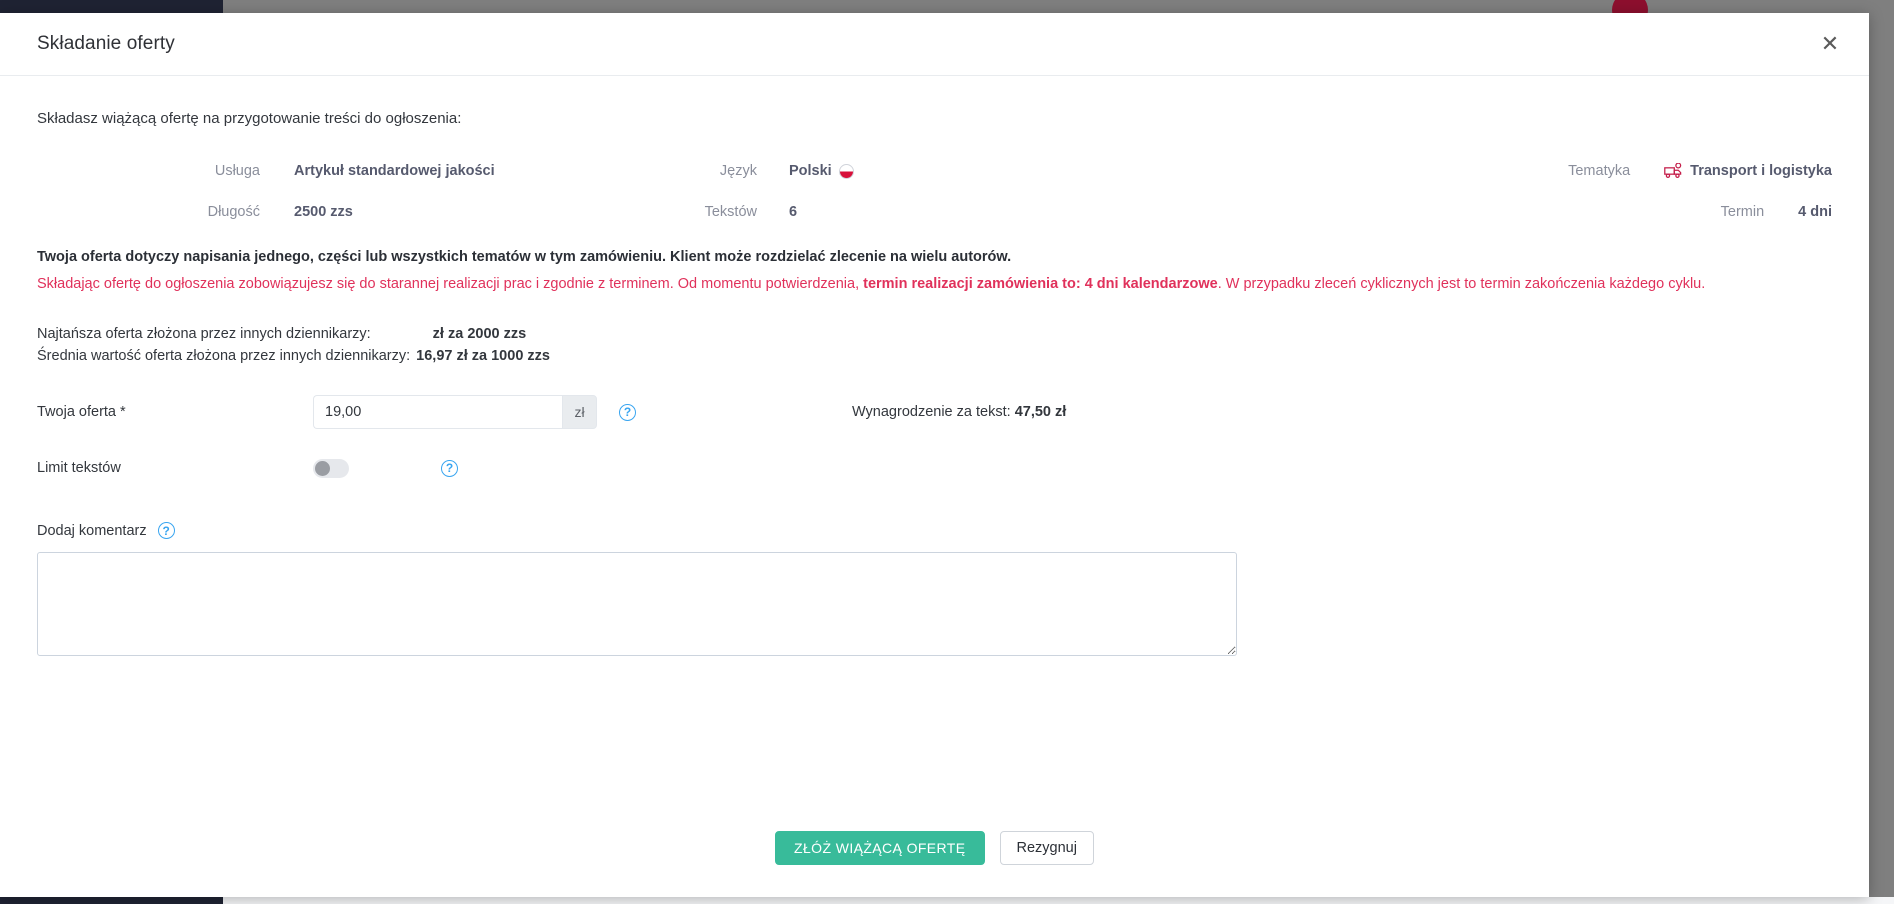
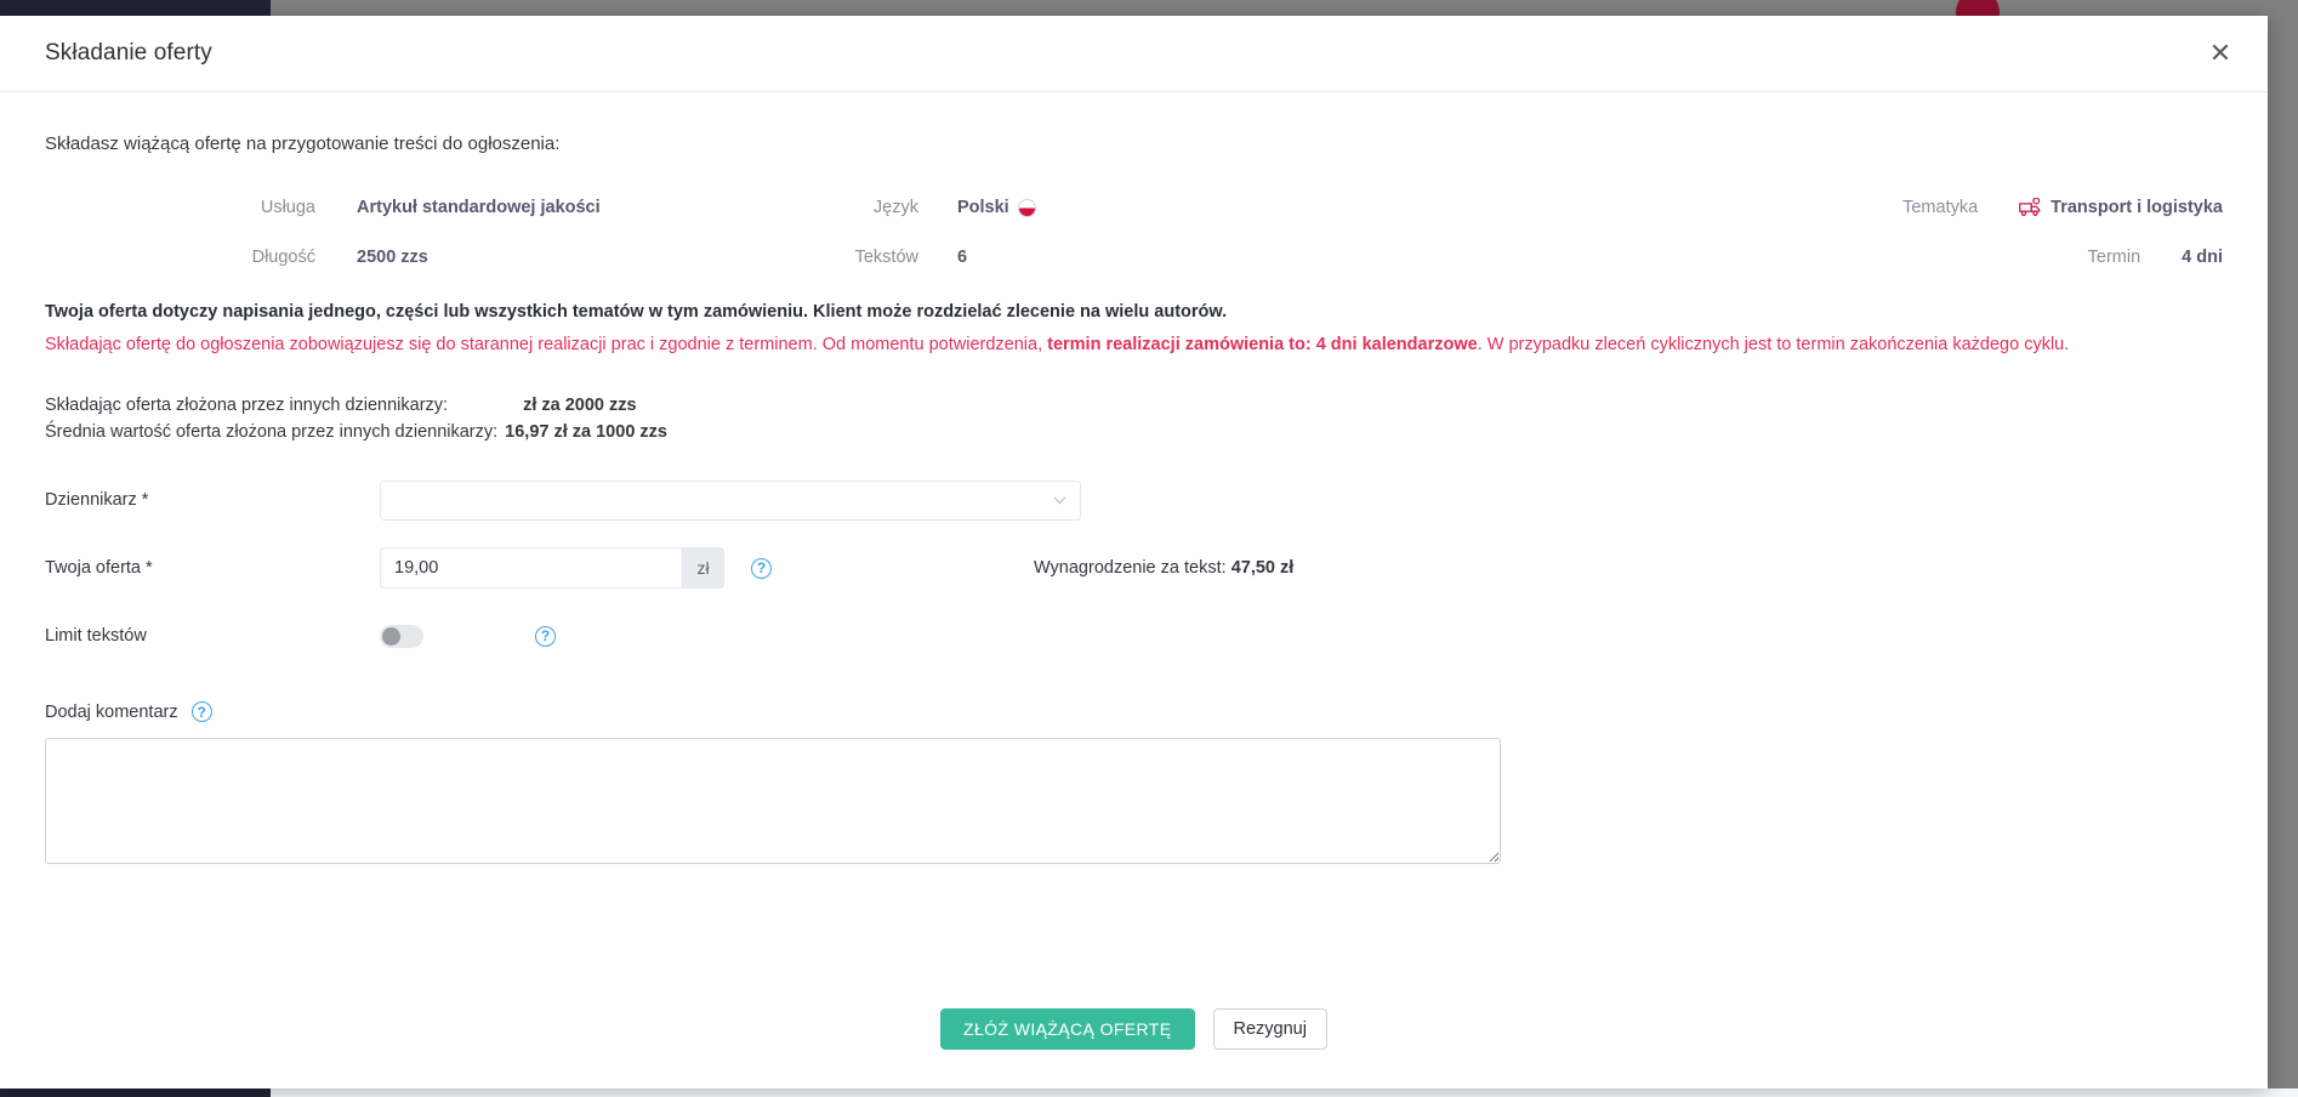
  Składanie oferty
  ✕
  Składasz wiążącą ofertę na przygotowanie treści do ogłoszenia:
  Usługa
  Artykuł standardowej jakości
  Język
  Polski
  Tematyka
  Transport i logistyka
  Długość
  2500 zzs
  Tekstów
  6
  Termin
  4 dni
  Twoja oferta dotyczy napisania jednego, części lub wszystkich tematów w tym zamówieniu. Klient może rozdzielać zlecenie na wielu autorów.
  Składając ofertę do ogłoszenia zobowiązujesz się do starannej realizacji prac i zgodnie z terminem. Od momentu potwierdzenia, termin realizacji zamówienia to: 4 dni kalendarzowe. W przypadku zleceń cyklicznych jest to termin zakończenia każdego cyklu.
- Najtańsza oferta złożona przez innych dziennikarzy:
+ Składając oferta złożona przez innych dziennikarzy:
  zł za 2000 zzs
  Średnia wartość oferta złożona przez innych dziennikarzy:
  16,97 zł za 1000 zzs
+ Dziennikarz *
  Twoja oferta *
  19,00
  zł
  ?
  Wynagrodzenie za tekst: 47,50 zł
  Limit tekstów
  ?
  Dodaj komentarz
  ?
  ZŁÓŻ WIĄŻĄCĄ OFERTĘ
  Rezygnuj
